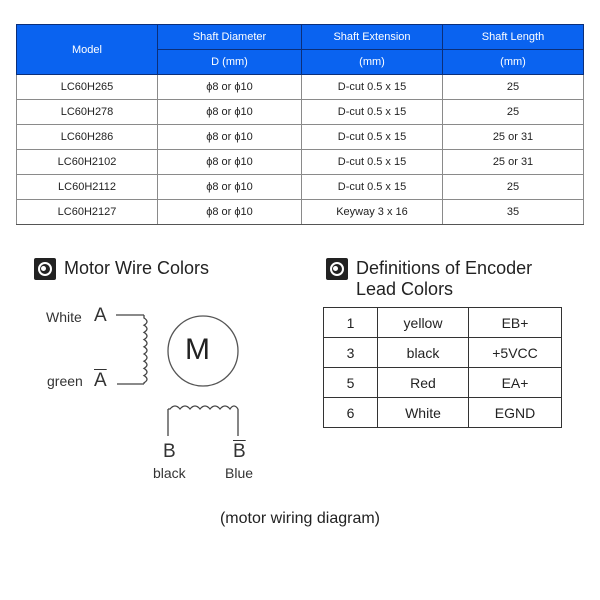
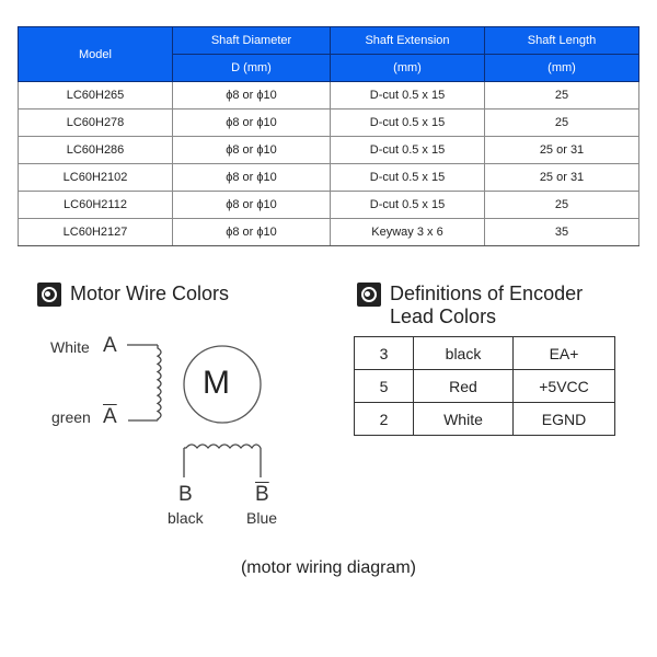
  Model	Shaft Diameter	Shaft Extension	Shaft Length
  D (mm)	(mm)	(mm)
  LC60H265	ϕ8 or ϕ10	D-cut 0.5 x 15	25
  LC60H278	ϕ8 or ϕ10	D-cut 0.5 x 15	25
  LC60H286	ϕ8 or ϕ10	D-cut 0.5 x 15	25 or 31
  LC60H2102	ϕ8 or ϕ10	D-cut 0.5 x 15	25 or 31
  LC60H2112	ϕ8 or ϕ10	D-cut 0.5 x 15	25
- LC60H2127	ϕ8 or ϕ10	Keyway 3 x 16	35
+ LC60H2127	ϕ8 or ϕ10	Keyway 3 x 6	35
  Motor Wire Colors
  Definitions of Encoder
  Lead Colors
  M
  White
  A
  green
  A
  B
  black
  B
  Blue
- 1	yellow	EB+
- 3	black	+5VCC
+ 3	black	EA+
- 5	Red	EA+
+ 5	Red	+5VCC
- 6	White	EGND
+ 2	White	EGND
  (motor wiring diagram)
